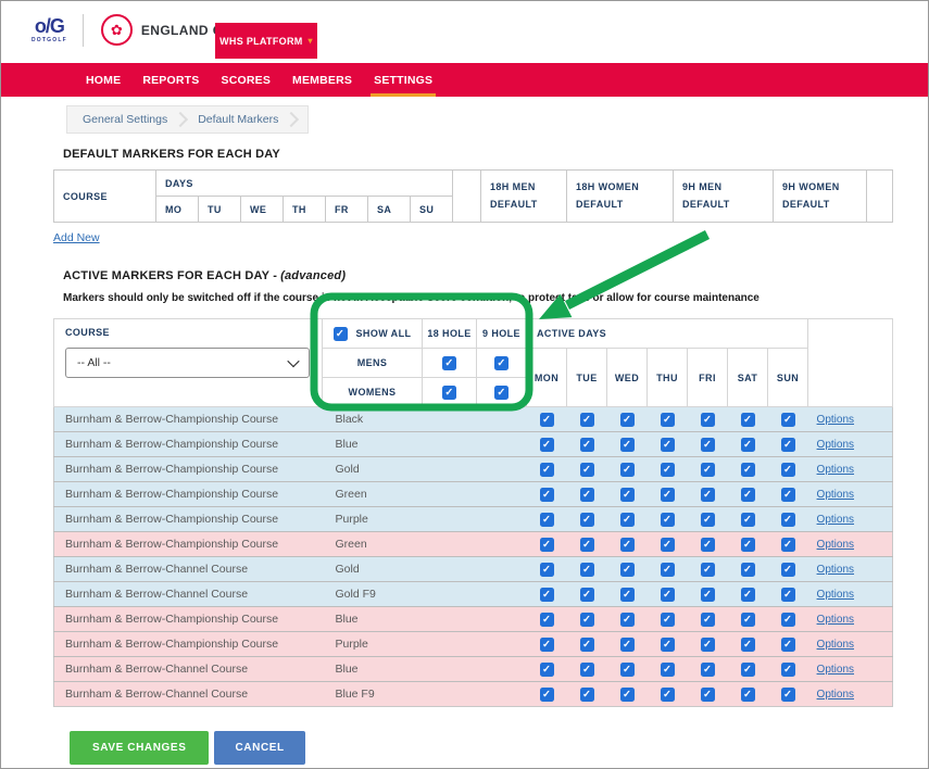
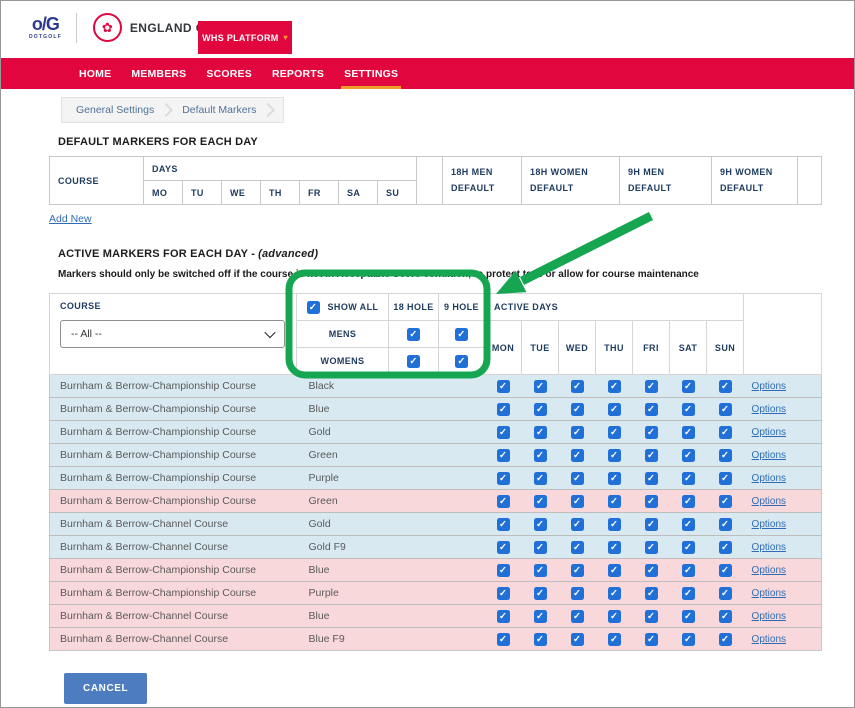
  o/G
  ✿
  WHS PLATFORM
  ▾
  HOME
- REPORTS
+ MEMBERS
  SCORES
- MEMBERS
+ REPORTS
  SETTINGS
  General Settings
  Default Markers
  DEFAULT MARKERS FOR EACH DAY
  COURSE	DAYS		18H MENDEFAULT	18H WOMENDEFAULT	9H MENDEFAULT	9H WOMENDEFAULT
  MO	TU	WE	TH	FR	SA	SU
  Add New
  ACTIVE MARKERS FOR EACH DAY - (advanced)
  COURSE -- All --	SHOW ALL	18 HOLE	9 HOLE	ACTIVE DAYS
  MENS			MON	TUE	WED	THU	FRI	SAT	SUN
  WOMENS
  Burnham & Berrow-Championship Course	Black								Options
  Burnham & Berrow-Championship Course	Blue								Options
  Burnham & Berrow-Championship Course	Gold								Options
  Burnham & Berrow-Championship Course	Green								Options
  Burnham & Berrow-Championship Course	Purple								Options
  Burnham & Berrow-Championship Course	Green								Options
  Burnham & Berrow-Channel Course	Gold								Options
  Burnham & Berrow-Channel Course	Gold F9								Options
  Burnham & Berrow-Championship Course	Blue								Options
  Burnham & Berrow-Championship Course	Purple								Options
  Burnham & Berrow-Channel Course	Blue								Options
  Burnham & Berrow-Channel Course	Blue F9								Options
- SAVE CHANGES
  CANCEL
